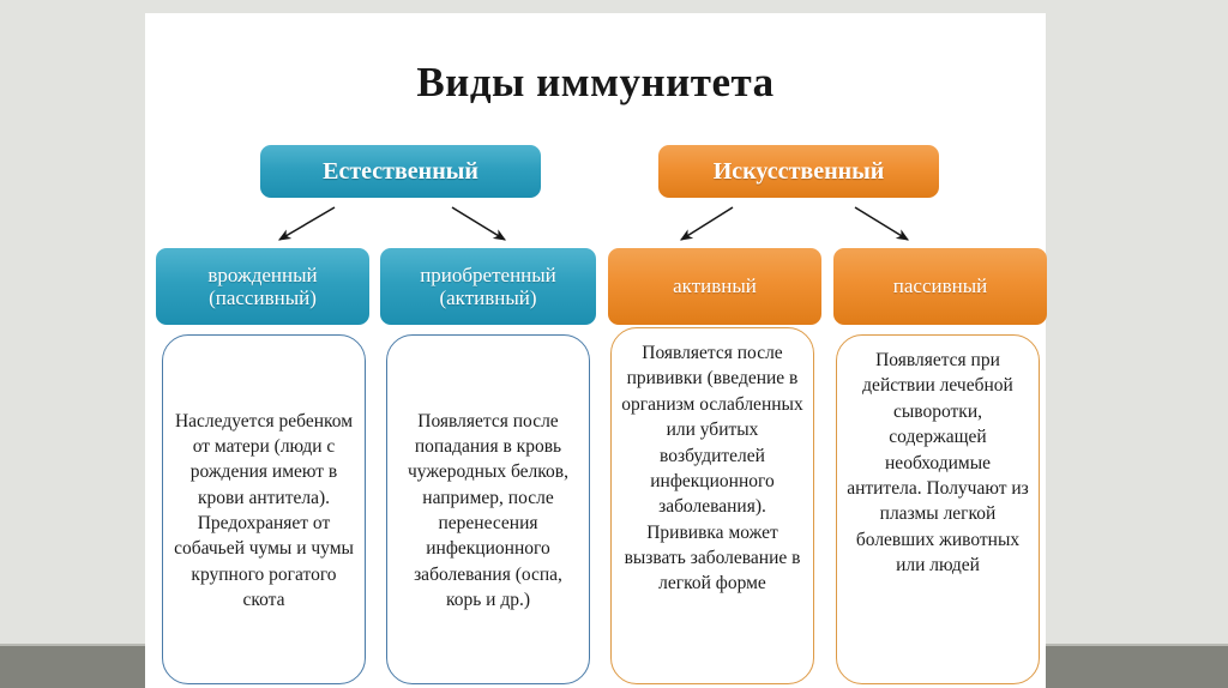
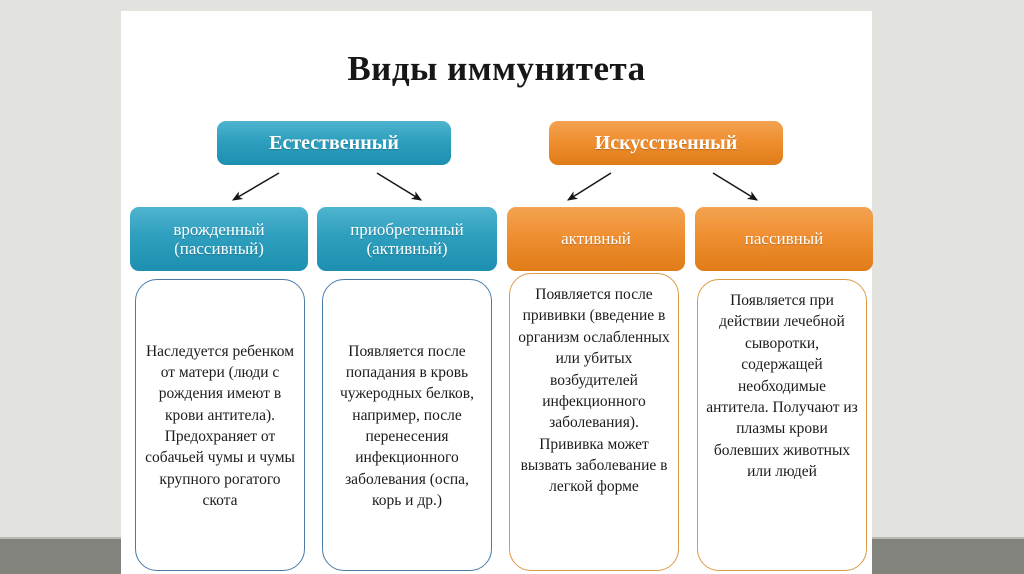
  Виды иммунитета
  Естественный
  Искусственный
  врожденный
  (пассивный)
  приобретенный
  (активный)
  активный
  пассивный
  Наследуется ребенком от матери (люди с рождения имеют в крови антитела). Предохраняет от собачьей чумы и чумы крупного рогатого скота
  Появляется после попадания в кровь чужеродных белков, например, после перенесения инфекционного заболевания (оспа, корь и др.)
  Появляется после прививки (введение в организм ослабленных или убитых возбудителей инфекционного заболевания). Прививка может вызвать заболевание в легкой форме
- Появляется при действии лечебной сыворотки, содержащей необходимые антитела. Получают из плазмы легкой болевших животных или людей
+ Появляется при действии лечебной сыворотки, содержащей необходимые антитела. Получают из плазмы крови болевших животных или людей
